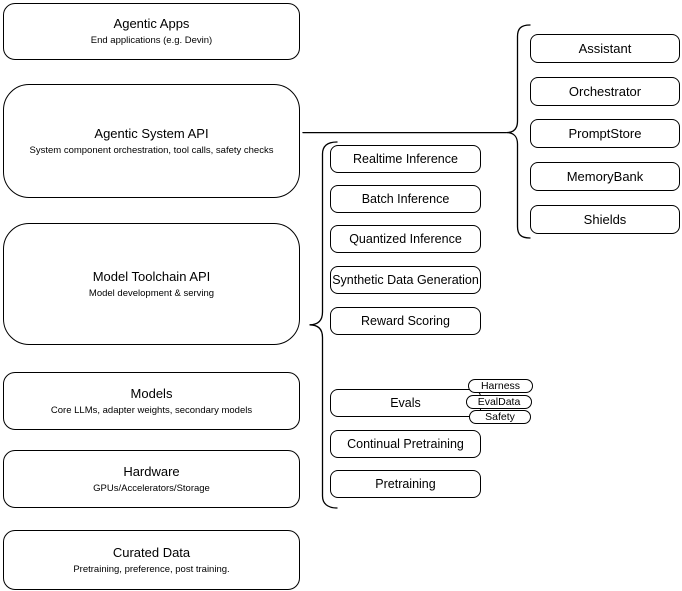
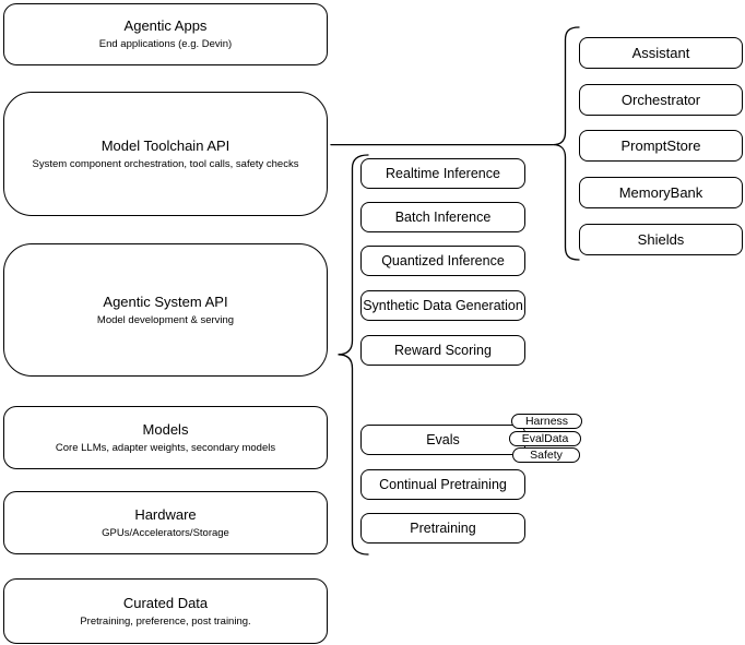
  Agentic Apps
  End applications (e.g. Devin)
- Agentic System API
+ Model Toolchain API
  System component orchestration, tool calls, safety checks
- Model Toolchain API
+ Agentic System API
  Model development & serving
  Models
  Core LLMs, adapter weights, secondary models
  Hardware
  GPUs/Accelerators/Storage
  Curated Data
  Pretraining, preference, post training.
  Realtime Inference
  Batch Inference
  Quantized Inference
  Synthetic Data Generation
  Reward Scoring
  Evals
  Continual Pretraining
  Pretraining
  Harness
  EvalData
  Safety
  Assistant
  Orchestrator
  PromptStore
  MemoryBank
  Shields
